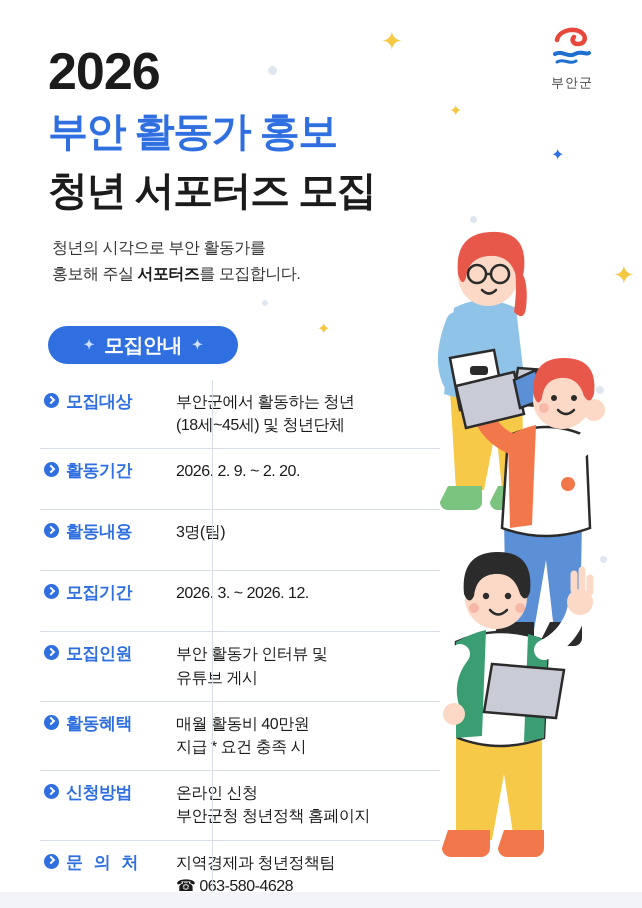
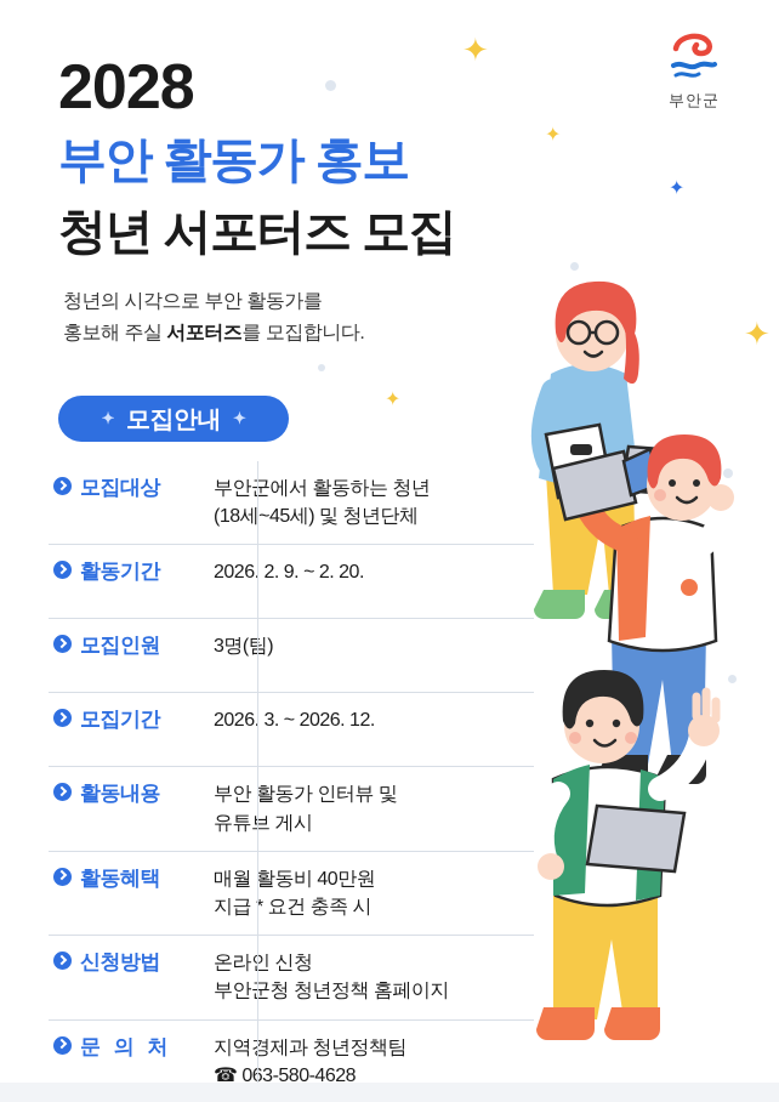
  ✦
  ✦
  ✦
  ✦
  ✦
  부안군
- 2026
+ 2028
  부안 활동가 홍보
  청년 서포터즈 모집
  청년의 시각으로 부안 활동가를
  홍보해 주실 서포터즈를 모집합니다.
  ✦
  모집안내
  ✦
  모집대상
  부안군에서 활동하는 청년
  (18세~45세) 및 청년단체
  활동기간
  2026 2. 9. ~ 2. 20.
- 활동내용
+ 모집인원
  3명()
  모집기간
  2026 3. ~ 2026. 12.
- 모집인원
+ 활동내용
  부안 활동가 인터뷰 및
  유튜브 게시
  활동혜택
  매월 활동비 40만원
  지급 * 요건 충족 시
  신청방법
  온라인 신청
  부안군청 청년정책 홈페이지
  문 의 처
  지역경제과 청년정책팀
  ☎ 03-580-4628
